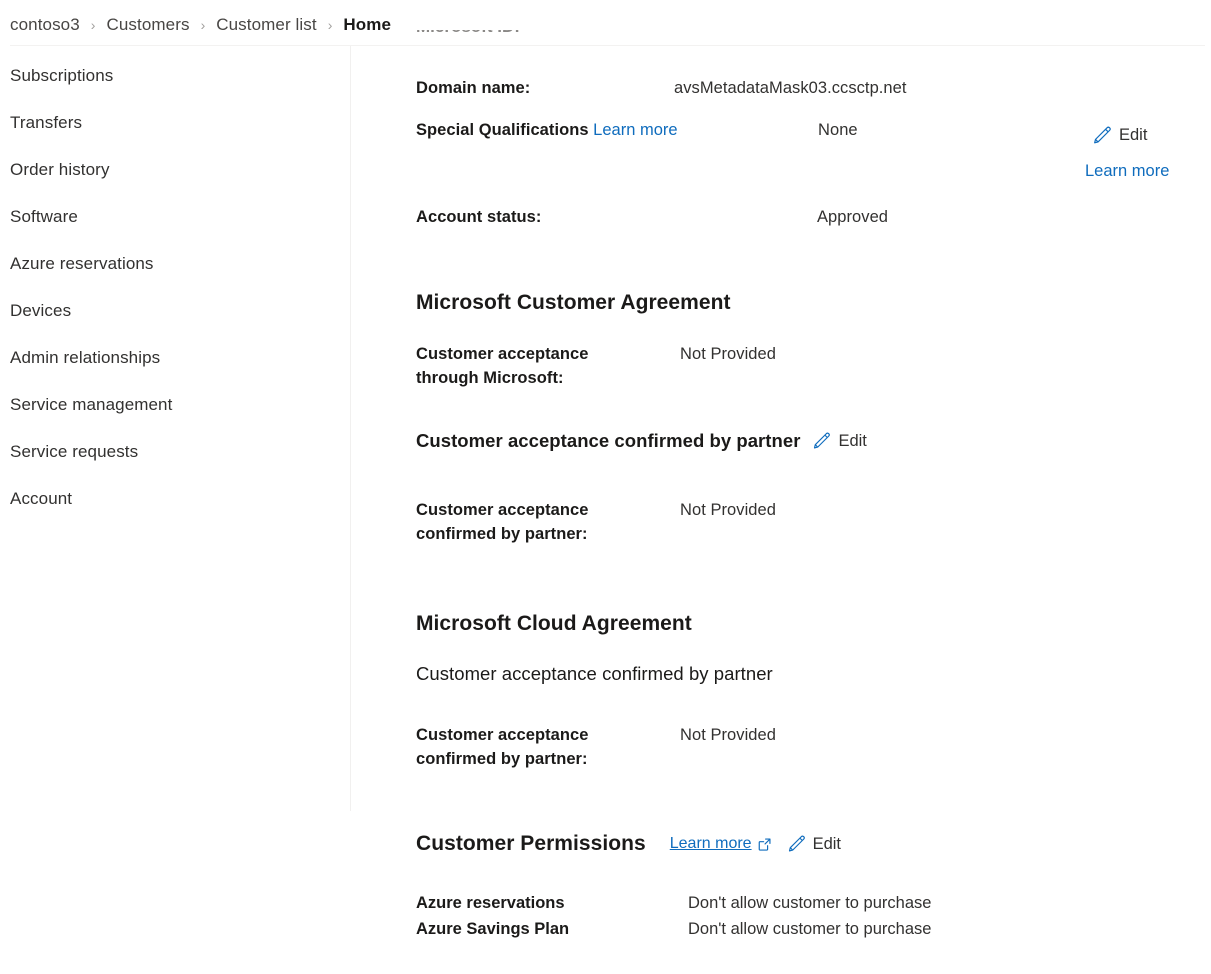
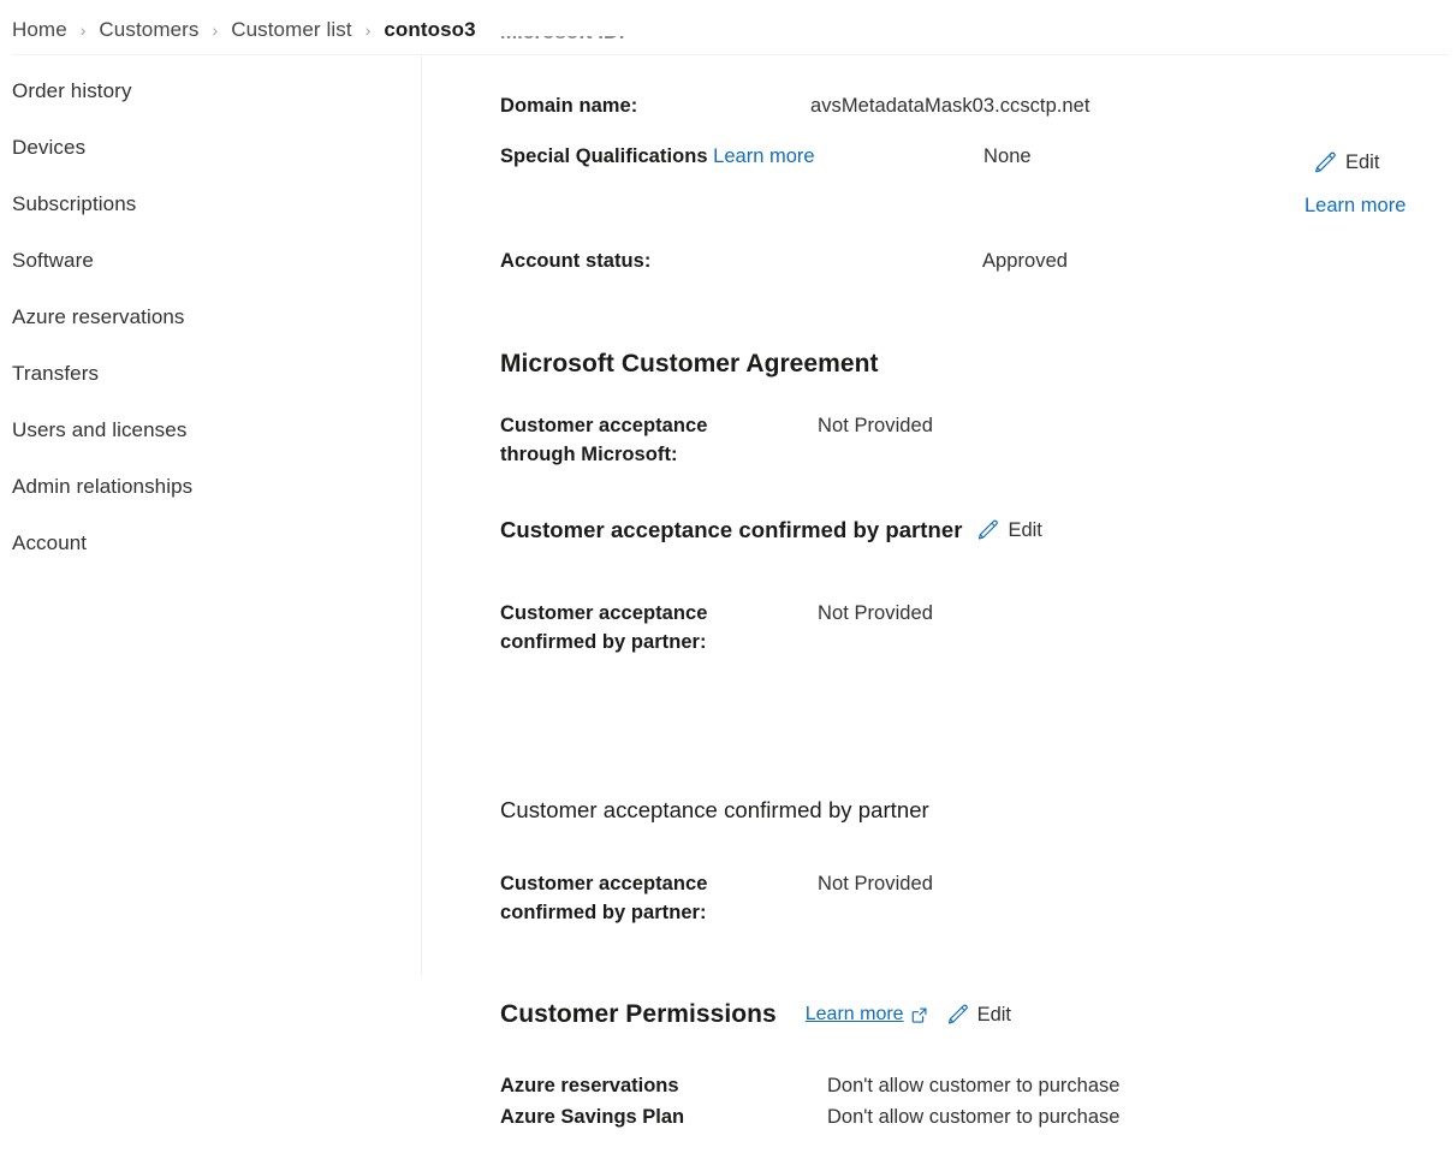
- contoso3
+ Home
  ›
  Customers
  ›
  Customer list
  ›
- Home
+ contoso3
- Subscriptions
+ Order history
- Transfers
+ Devices
- Order history
+ Subscriptions
  Software
  Azure reservations
- Devices
+ Transfers
+ Users and licenses
  Admin relationships
- Service management
- Service requests
  Account
  Domain name:
  avsMetadataMask03.ccsctp.net
  Special Qualifications Learn more
  None
  Edit
  Learn more
  Account status:
  Approved
  Microsoft Customer Agreement
  Customer acceptance
  through Microsoft:
  Not Provided
  Customer acceptance confirmed by partner
  Edit
  Customer acceptance
  confirmed by partner:
  Not Provided
- Microsoft Cloud Agreement
  Customer acceptance confirmed by partner
  Customer acceptance
  confirmed by partner:
  Not Provided
  Customer Permissions
  Learn more
  Edit
  Azure reservations
  Don't allow customer to purchase
  Azure Savings Plan
  Don't allow customer to purchase
